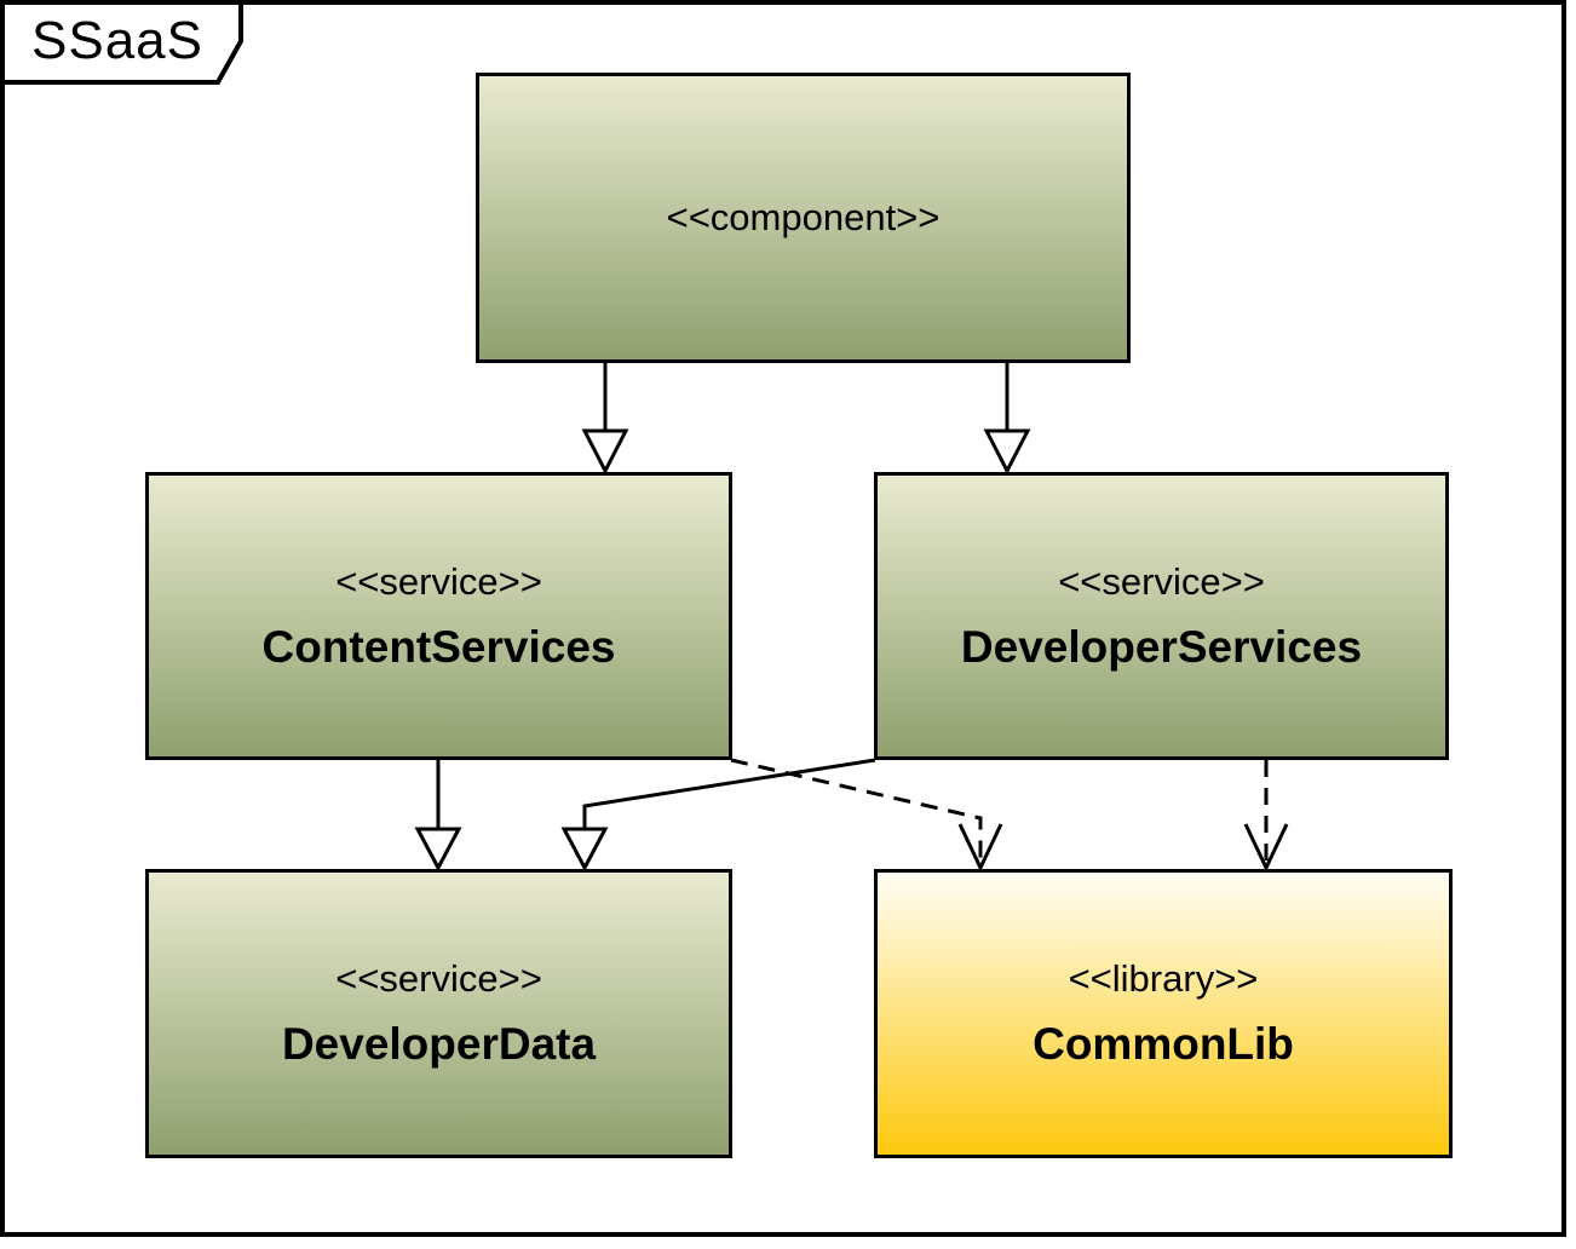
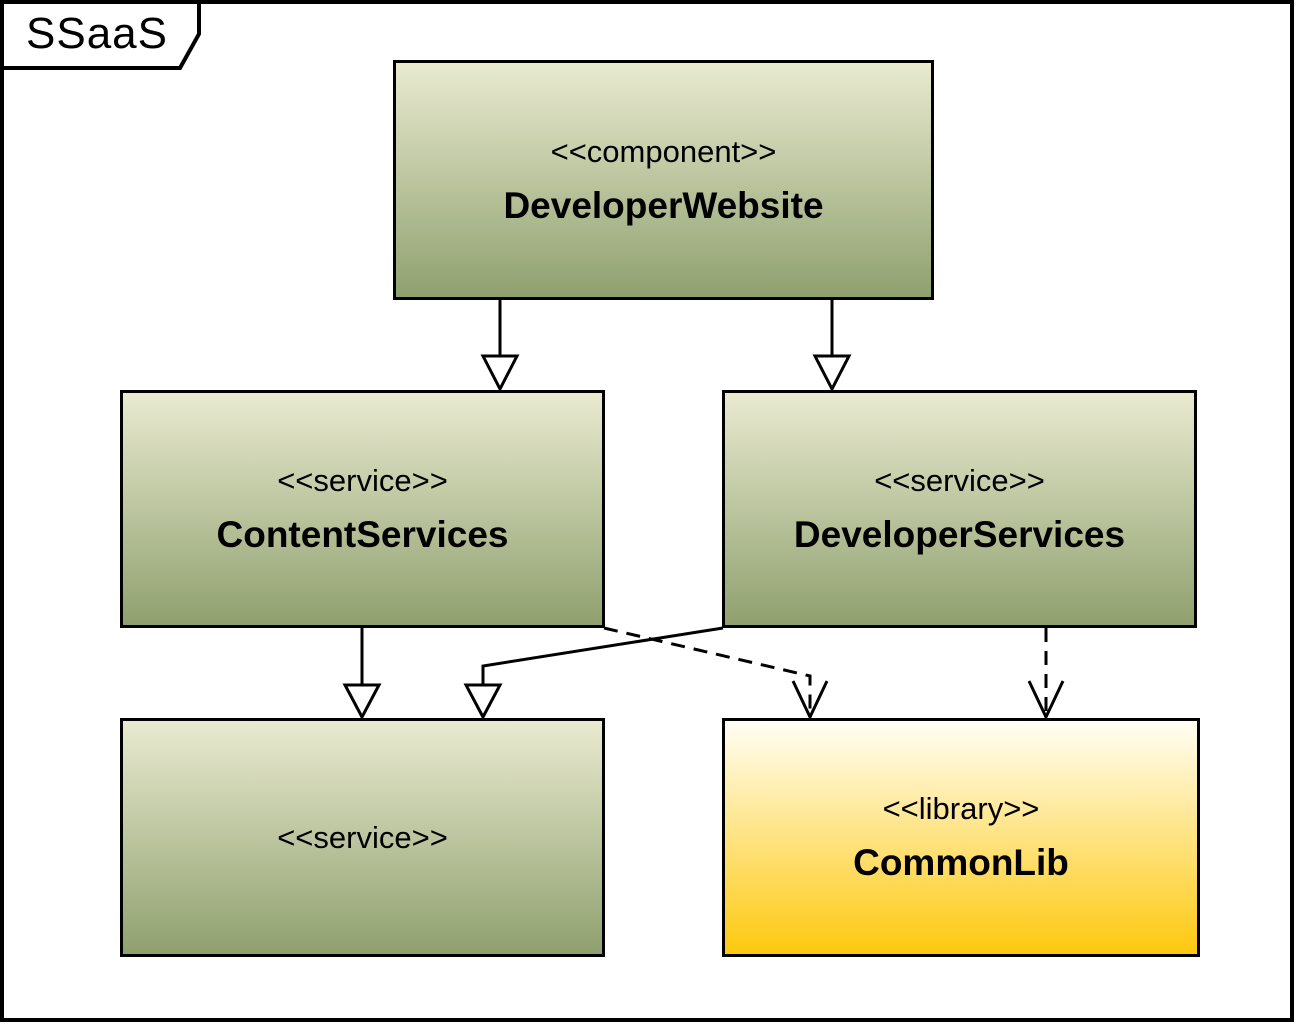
  SSaaS
  <<component>>
+ DeveloperWebsite
  <<service>>
  ContentServices
  <<service>>
  DeveloperServices
  <<service>>
- DeveloperData
  <<library>>
  CommonLib
